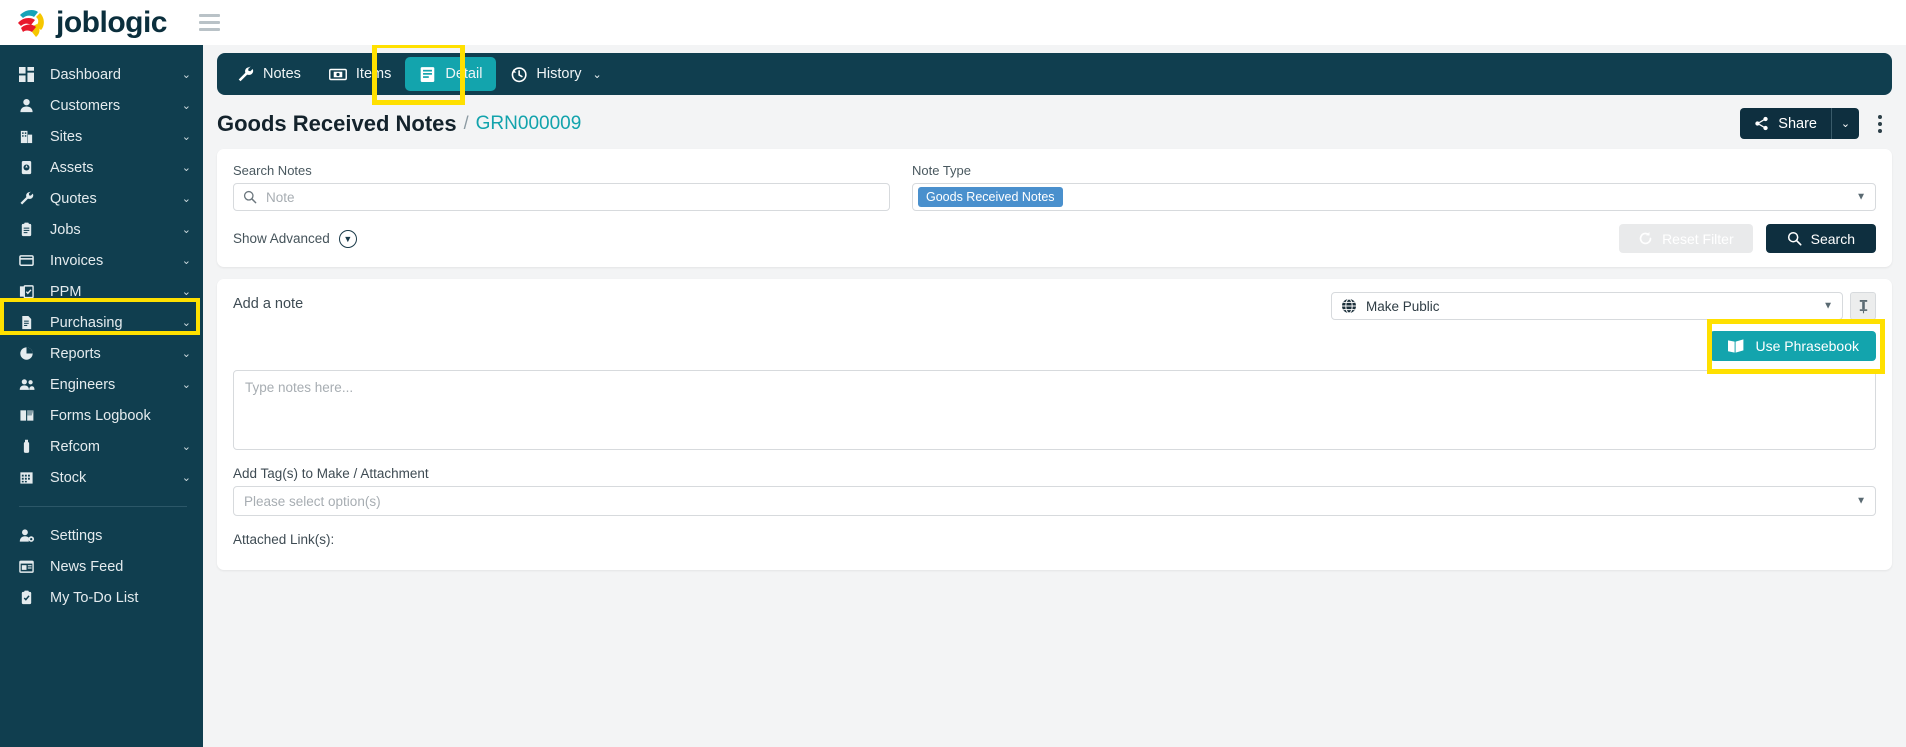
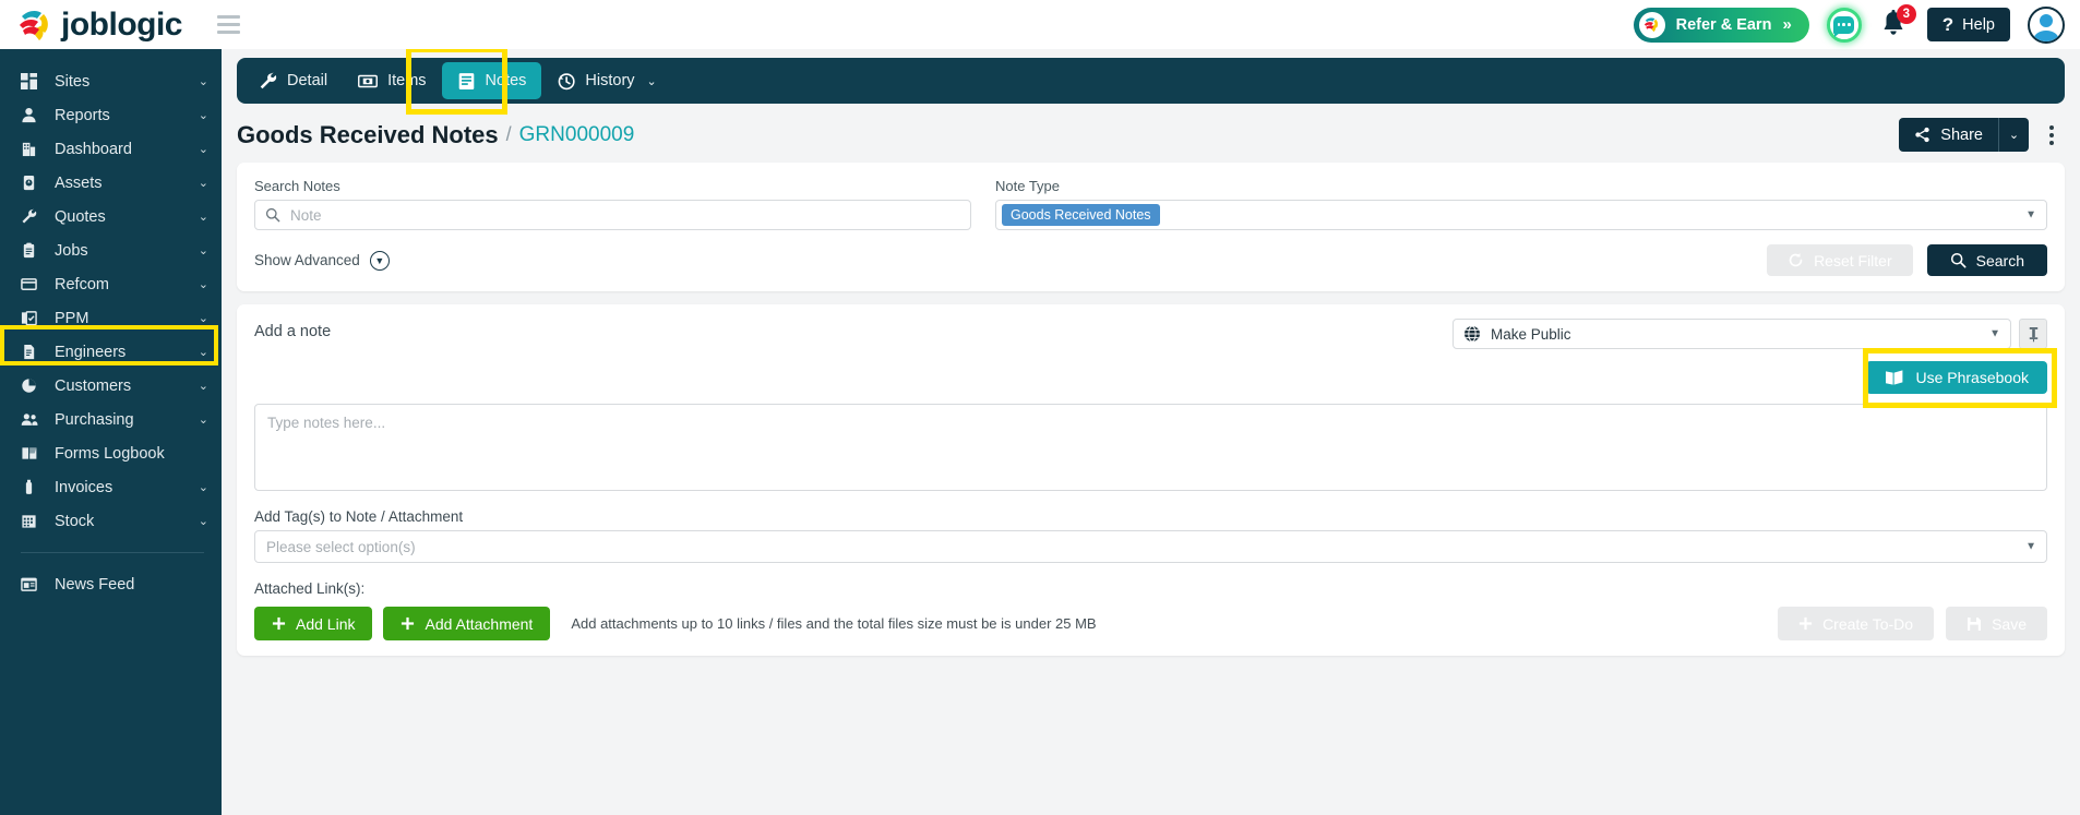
  joblogic
+ Refer & Earn
+ »
+ 3
+ ?
+ Help
- Dashboard
+ Sites
  ⌄
- Customers
+ Reports
  ⌄
- Sites
+ Dashboard
  ⌄
  Assets
  ⌄
  Quotes
  ⌄
  Jobs
  ⌄
- Invoices
+ Refcom
  ⌄
  PPM
  ⌄
- Purchasing
+ Engineers
  ⌄
- Reports
+ Customers
  ⌄
- Engineers
+ Purchasing
  ⌄
  Forms Logbook
- Refcom
+ Invoices
  ⌄
  Stock
  ⌄
- Settings
  News Feed
- My To-Do List
- Notes
+ Detail
  Items
- Detail
+ Notes
  History
  ⌄
  Goods Received Notes
  /
  GRN000009
  Share
  ⌄
  Search Notes
  Note
  Note Type
  Goods Received Notes
  ▼
  Show Advanced
  ▼
  Search
  Add a note
  Make Public
  ▼
  Use Phrasebook
  Type notes here...
- Add Tag(s) to Make / Attachment
+ Add Tag(s) to Note / Attachment
  Please select option(s)
  ▼
  Attached Link(s):
+ Add Link
+ Add Attachment
+ Add attachments up to 10 links / files and the total files size must be is under 25 MB
